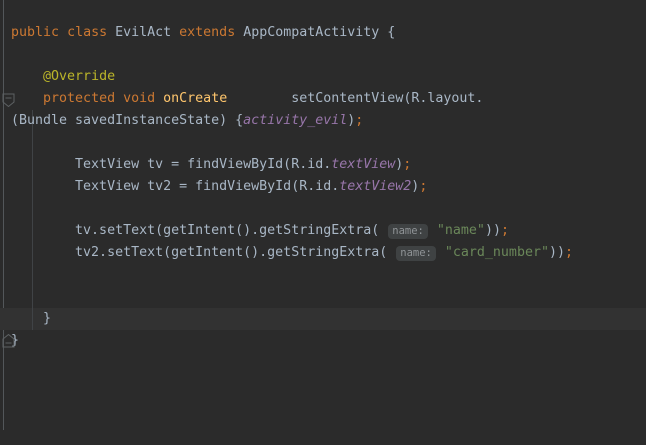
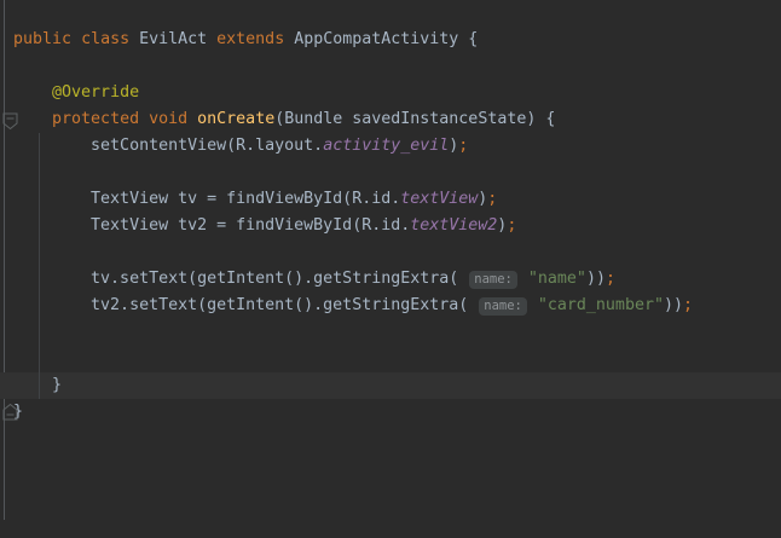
  public class EvilAct extends AppCompatActivity {
  @Override
- protected void onCreate setContentView(R.layout.
+ protected void onCreate(Bundle savedInstanceState) {
- (Bundle savedInstanceState) {activity_evil);
+ setContentView(R.layout.activity_evil);
  TextView tv = findViewById(R.id.textView);
  TextView tv2 = findViewById(R.id.textView2);
  tv.setText(getIntent().getStringExtra( name: "name"));
  tv2.setText(getIntent().getStringExtra( name: "card_number"));
  }
  }
